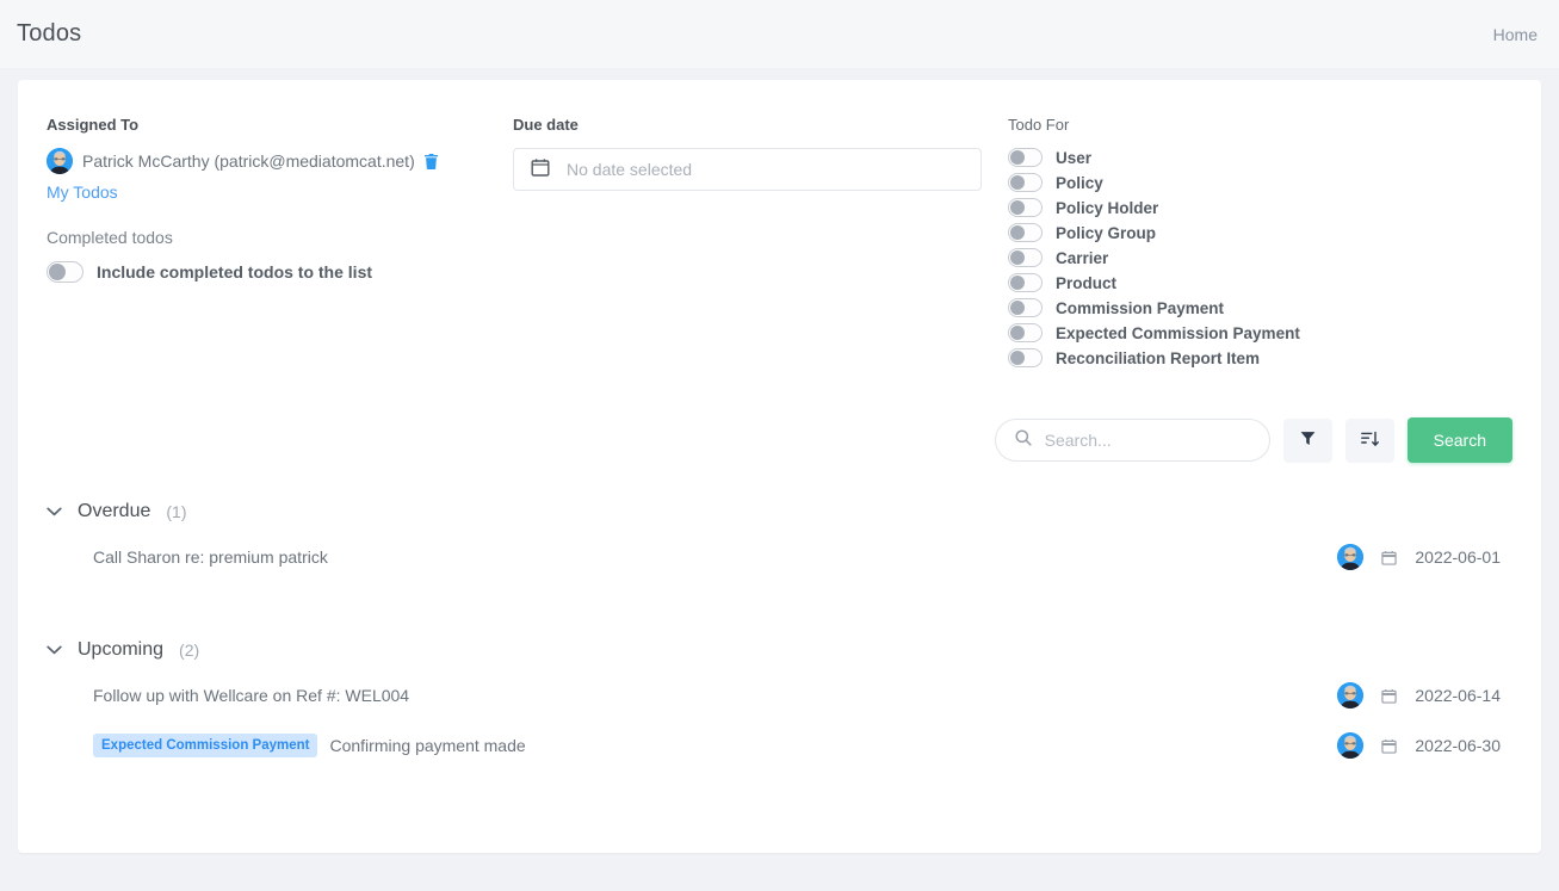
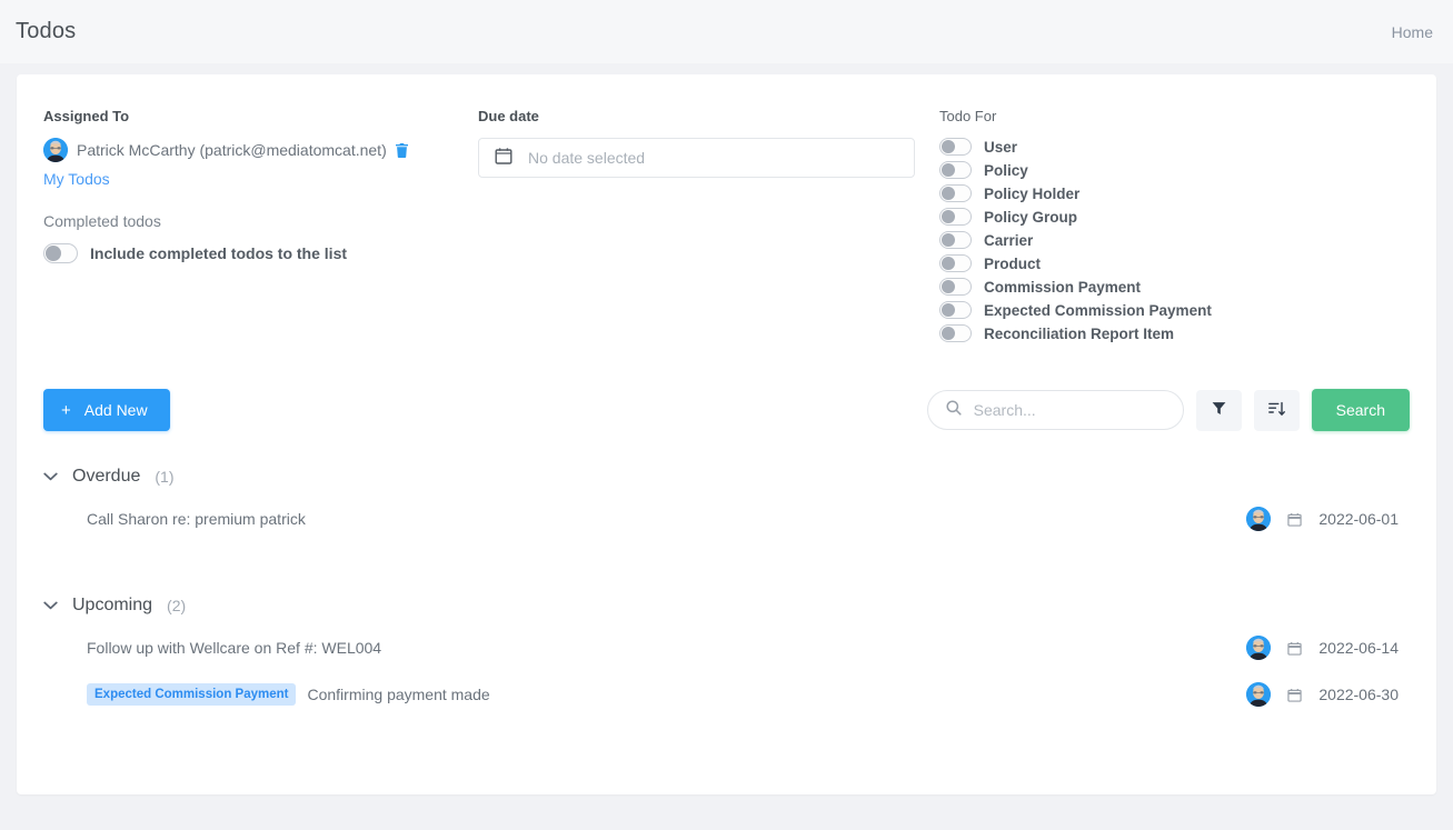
  Todos
  Home
  Assigned To
  Patrick McCarthy (patrick@mediatomcat.net)
  My Todos
  Completed todos
  Include completed todos to the list
  Due date
  No date selected
  Todo For
  User
  Policy
  Policy Holder
  Policy Group
  Carrier
  Product
  Commission Payment
  Expected Commission Payment
  Reconciliation Report Item
+ +
+ Add New
  Search...
  Search
  Overdue
  (1)
  Call Sharon re: premium patrick
  2022-06-01
  Upcoming
  (2)
  Follow up with Wellcare on Ref #: WEL004
  2022-06-14
  Expected Commission Payment
  Confirming payment made
  2022-06-30
